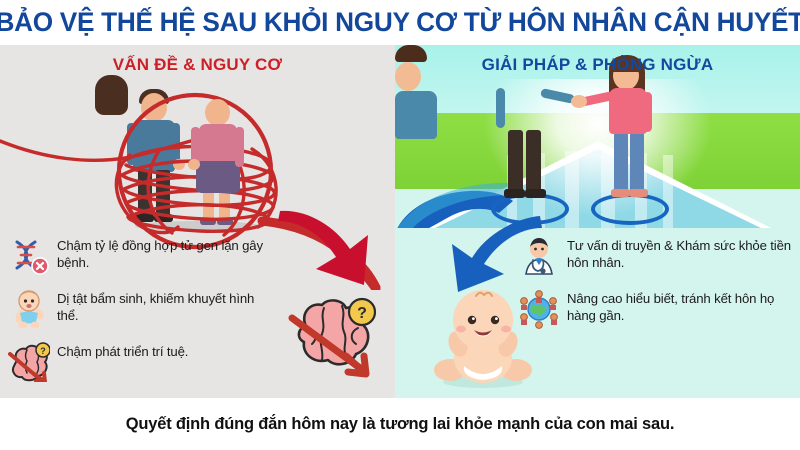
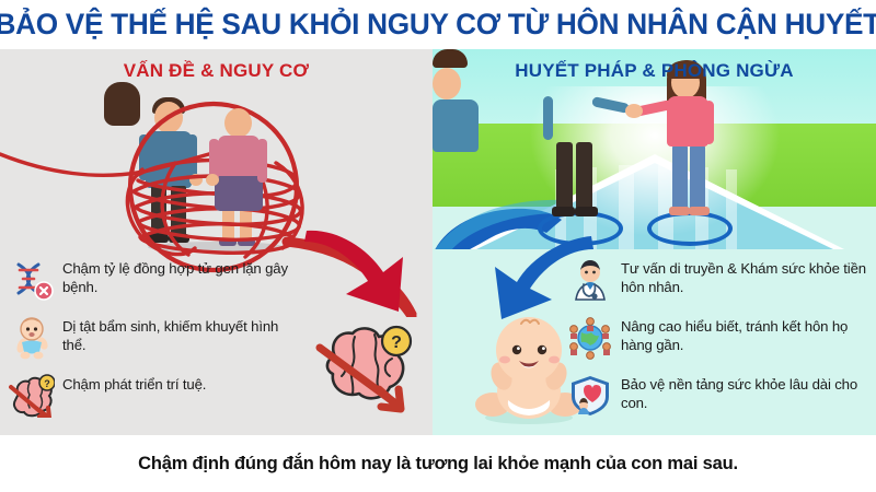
  BẢO VỆ THẾ HỆ SAU KHỎI NGUY CƠ TỪ HÔN NHÂN CẬN HUYẾT
  VẤN ĐỀ & NGUY CƠ
  ?
- GIẢI PHÁP & PHÒNG NGỪA
+ HUYẾT PHÁP & PHÒNG NGỪA
  Chậm tỷ lệ đồng hợp tử gen lặn gây bệnh.
  Dị tật bẩm sinh, khiếm khuyết hình thể.
  ?
  Chậm phát triển trí tuệ.
  Tư vấn di truyền & Khám sức khỏe tiền hôn nhân.
  Nâng cao hiểu biết, tránh kết hôn họ hàng gần.
+ Bảo vệ nền tảng sức khỏe lâu dài cho con.
- Quyết định đúng đắn hôm nay là tương lai khỏe mạnh của con mai sau.
+ Chậm định đúng đắn hôm nay là tương lai khỏe mạnh của con mai sau.
